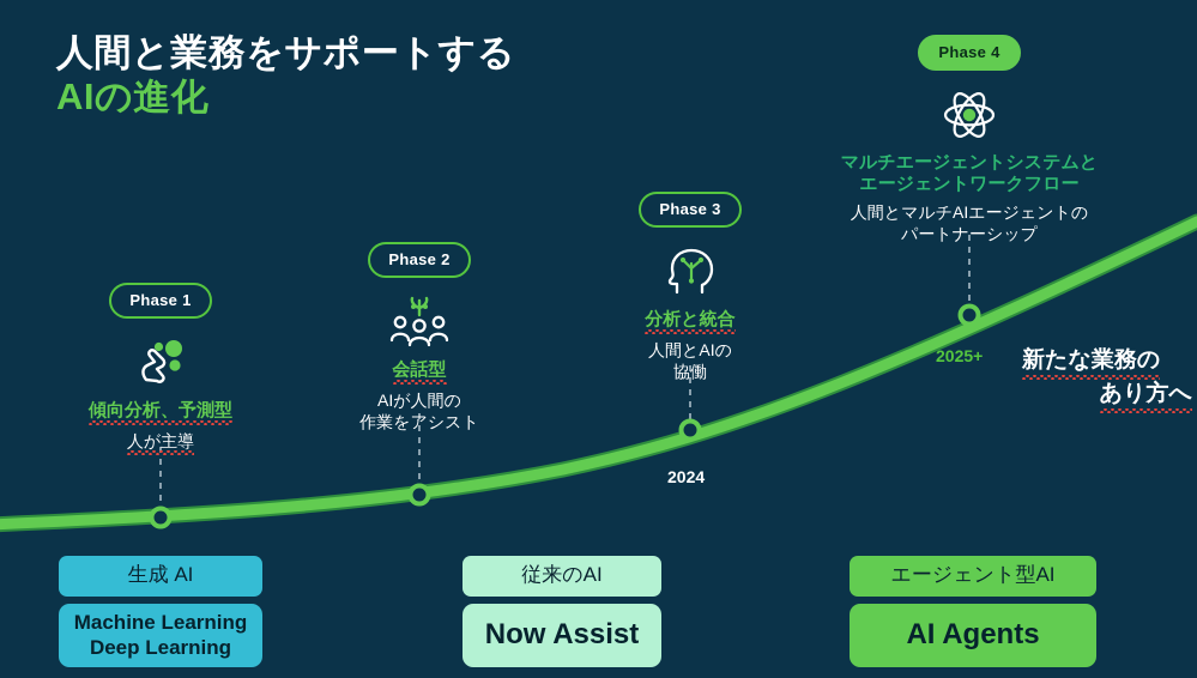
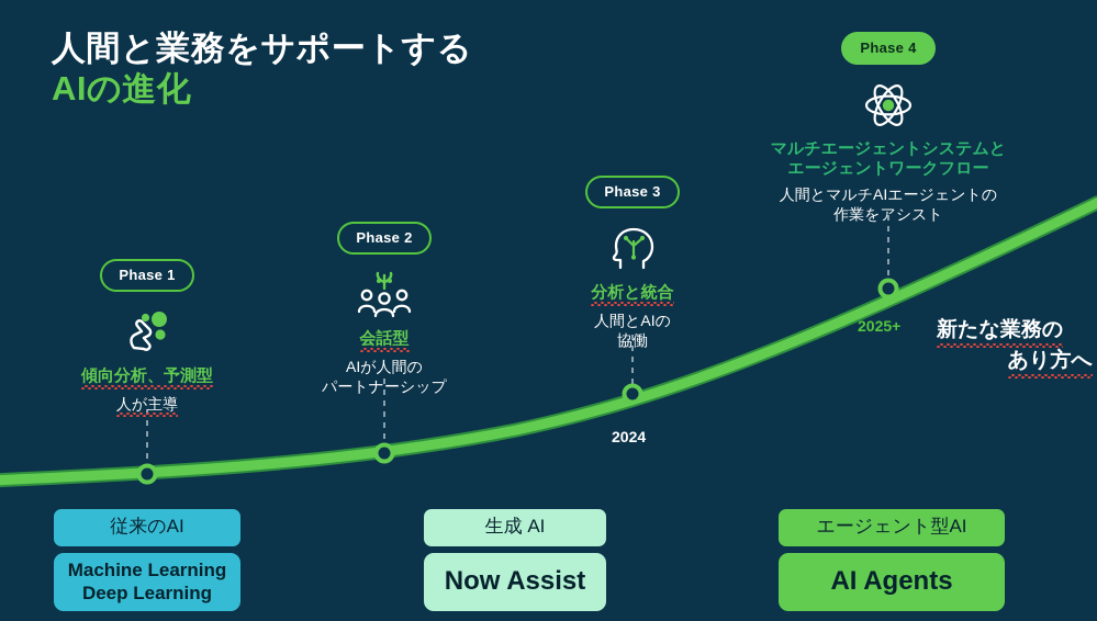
  人間と業務をサポートする
  AIの進化
  Phase 1
  傾向分析、予測型
  人が主導
  Phase 2
  会話型
  AIが人間の
- 作業をアシスト
+ パートナーシップ
  Phase 3
  分析と統合
  人間とAIの
  協働
  Phase 4
  マルチエージェントシステムと
  エージェントワークフロー
  人間とマルチAIエージェントの
- パートナーシップ
+ 作業をアシスト
  2024
  2025+
  新たな業務の
  あり方へ
- 生成 AI
+ 従来のAI
  Machine Learning
  Deep Learning
- 従来のAI
+ 生成 AI
  Now Assist
  エージェント型AI
  AI Agents
